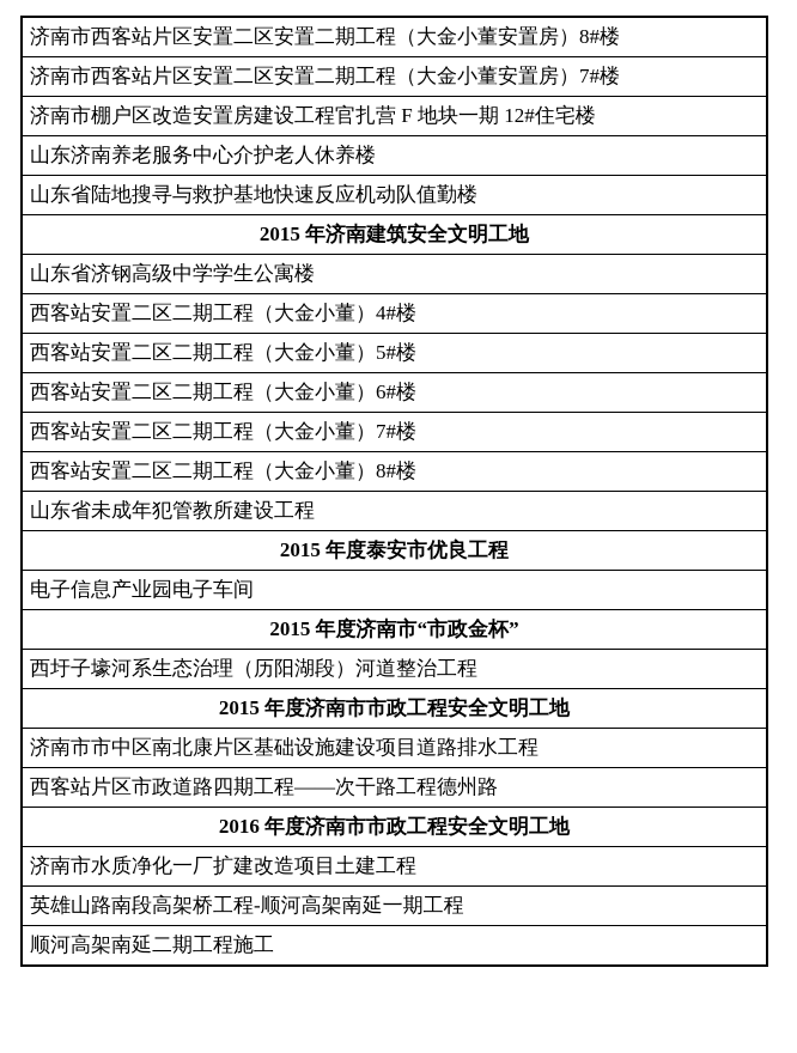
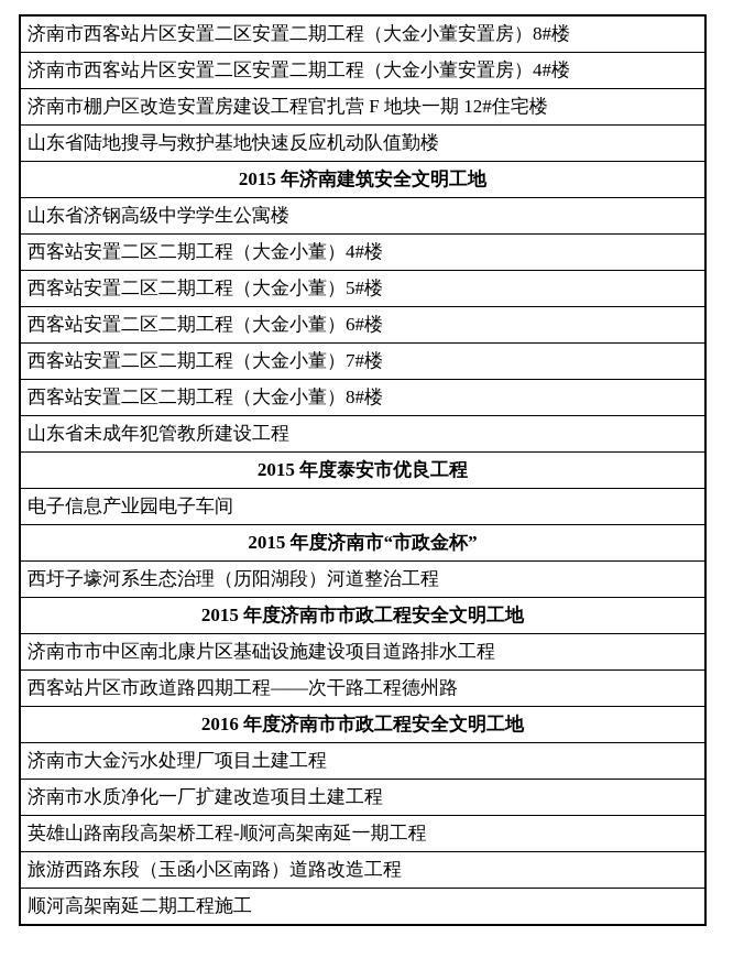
  济南市西客站片区安置二区安置二期工程（大金小董安置房）8#楼
- 济南市西客站片区安置二区安置二期工程（大金小董安置房）7#楼
+ 济南市西客站片区安置二区安置二期工程（大金小董安置房）4#楼
  济南市棚户区改造安置房建设工程官扎营 F 地块一期 12#住宅楼
- 山东济南养老服务中心介护老人休养楼
  山东省陆地搜寻与救护基地快速反应机动队值勤楼
  2015 年济南建筑安全文明工地
  山东省济钢高级中学学生公寓楼
  西客站安置二区二期工程（大金小董）4#楼
  西客站安置二区二期工程（大金小董）5#楼
  西客站安置二区二期工程（大金小董）6#楼
  西客站安置二区二期工程（大金小董）7#楼
  西客站安置二区二期工程（大金小董）8#楼
  山东省未成年犯管教所建设工程
  2015 年度泰安市优良工程
  电子信息产业园电子车间
  2015 年度济南市“市政金杯”
  西圩子壕河系生态治理（历阳湖段）河道整治工程
  2015 年度济南市市政工程安全文明工地
  济南市市中区南北康片区基础设施建设项目道路排水工程
  西客站片区市政道路四期工程——次干路工程德州路
  2016 年度济南市市政工程安全文明工地
+ 济南市大金污水处理厂项目土建工程
  济南市水质净化一厂扩建改造项目土建工程
  英雄山路南段高架桥工程-顺河高架南延一期工程
+ 旅游西路东段（玉函小区南路）道路改造工程
  顺河高架南延二期工程施工
